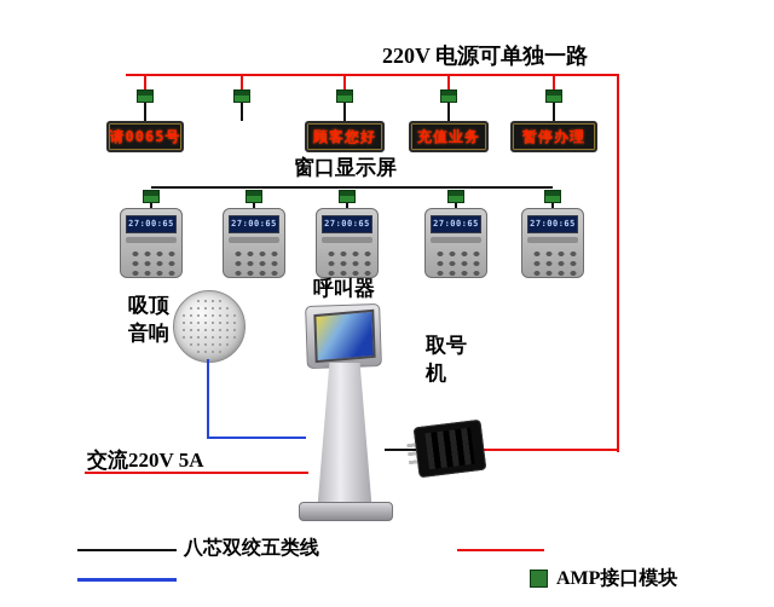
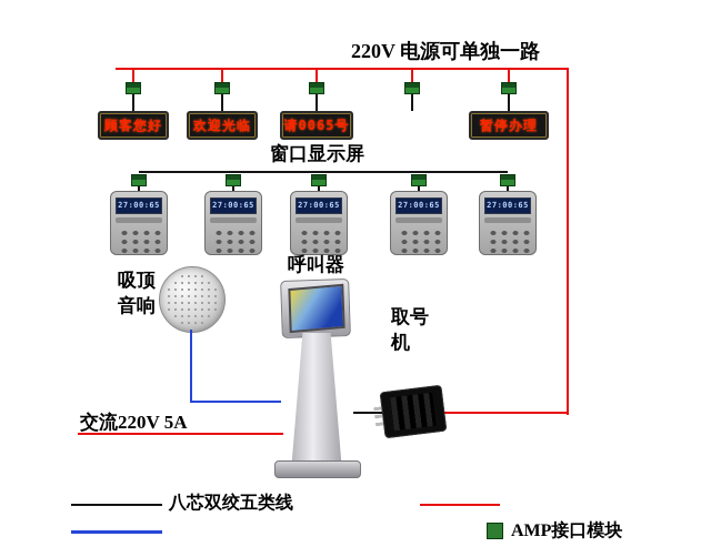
  220V 电源可单独一路
- 请0065号
+ 顾客您好
+ 欢迎光临
- 顾客您好
+ 请0065号
- 充值业务
  暂停办理
  窗口显示屏
  27:00:65
  27:00:65
  27:00:65
  27:00:65
  27:00:65
  呼叫器
  吸顶
  音响
  取号
  机
  交流220V 5A
  八芯双绞五类线
  AMP接口模块
